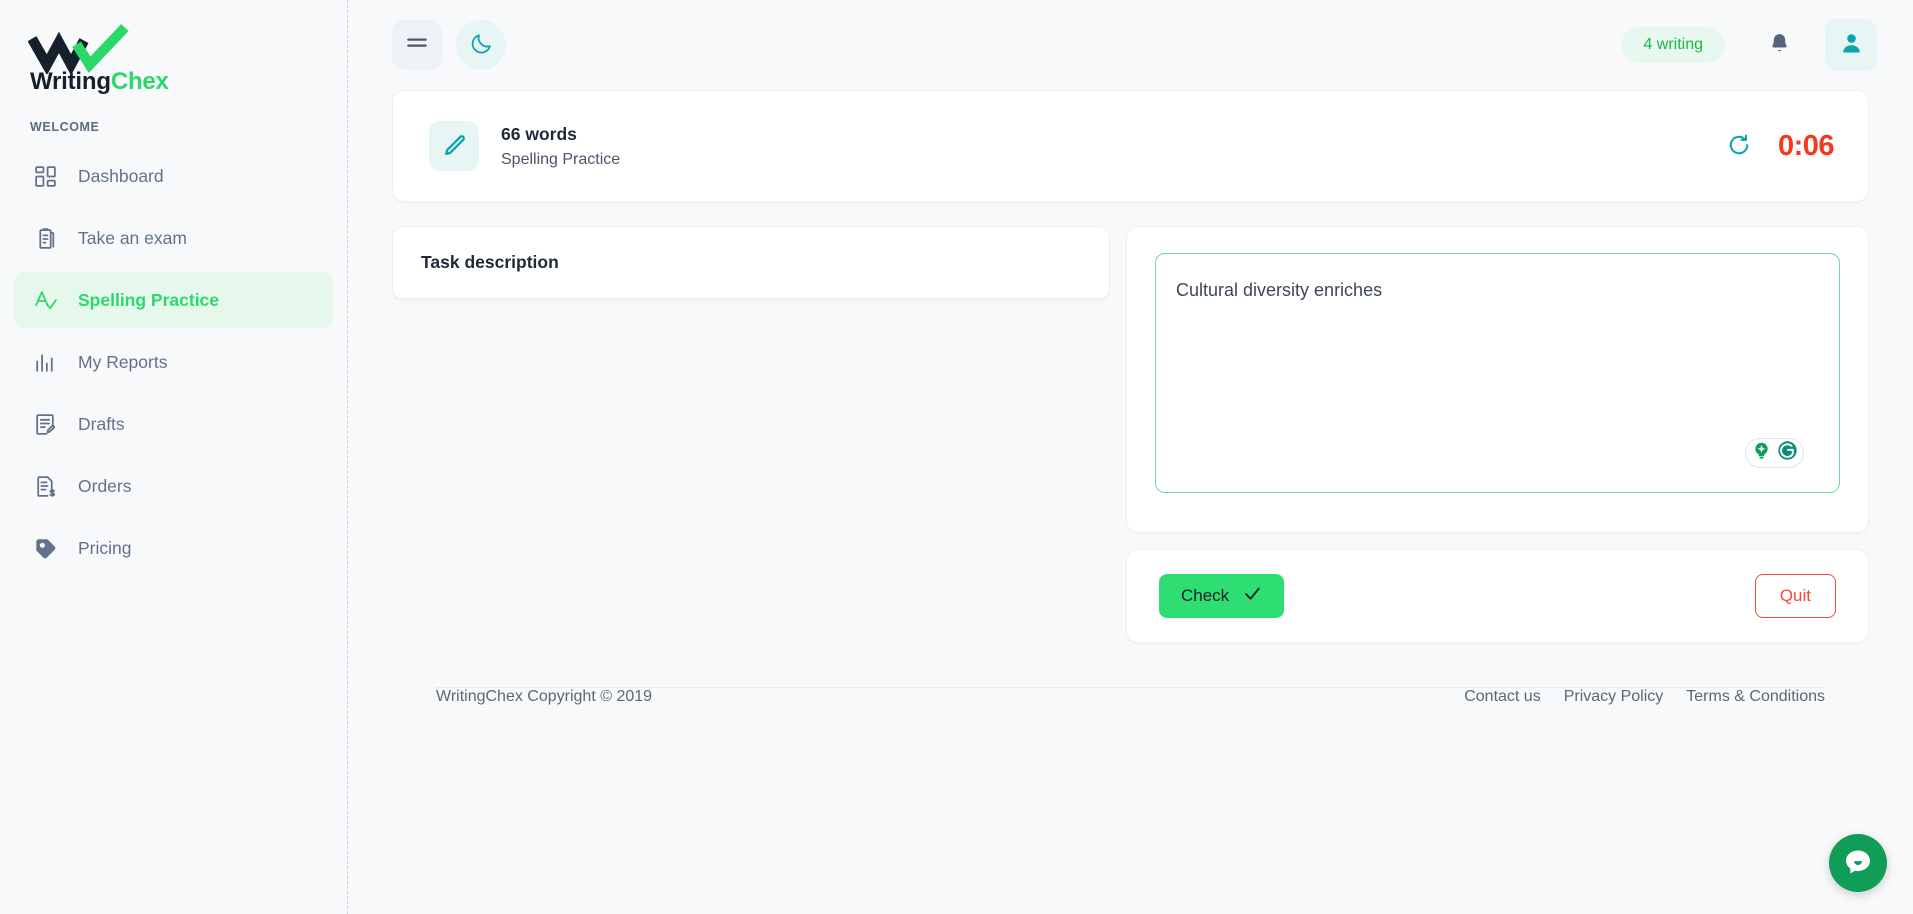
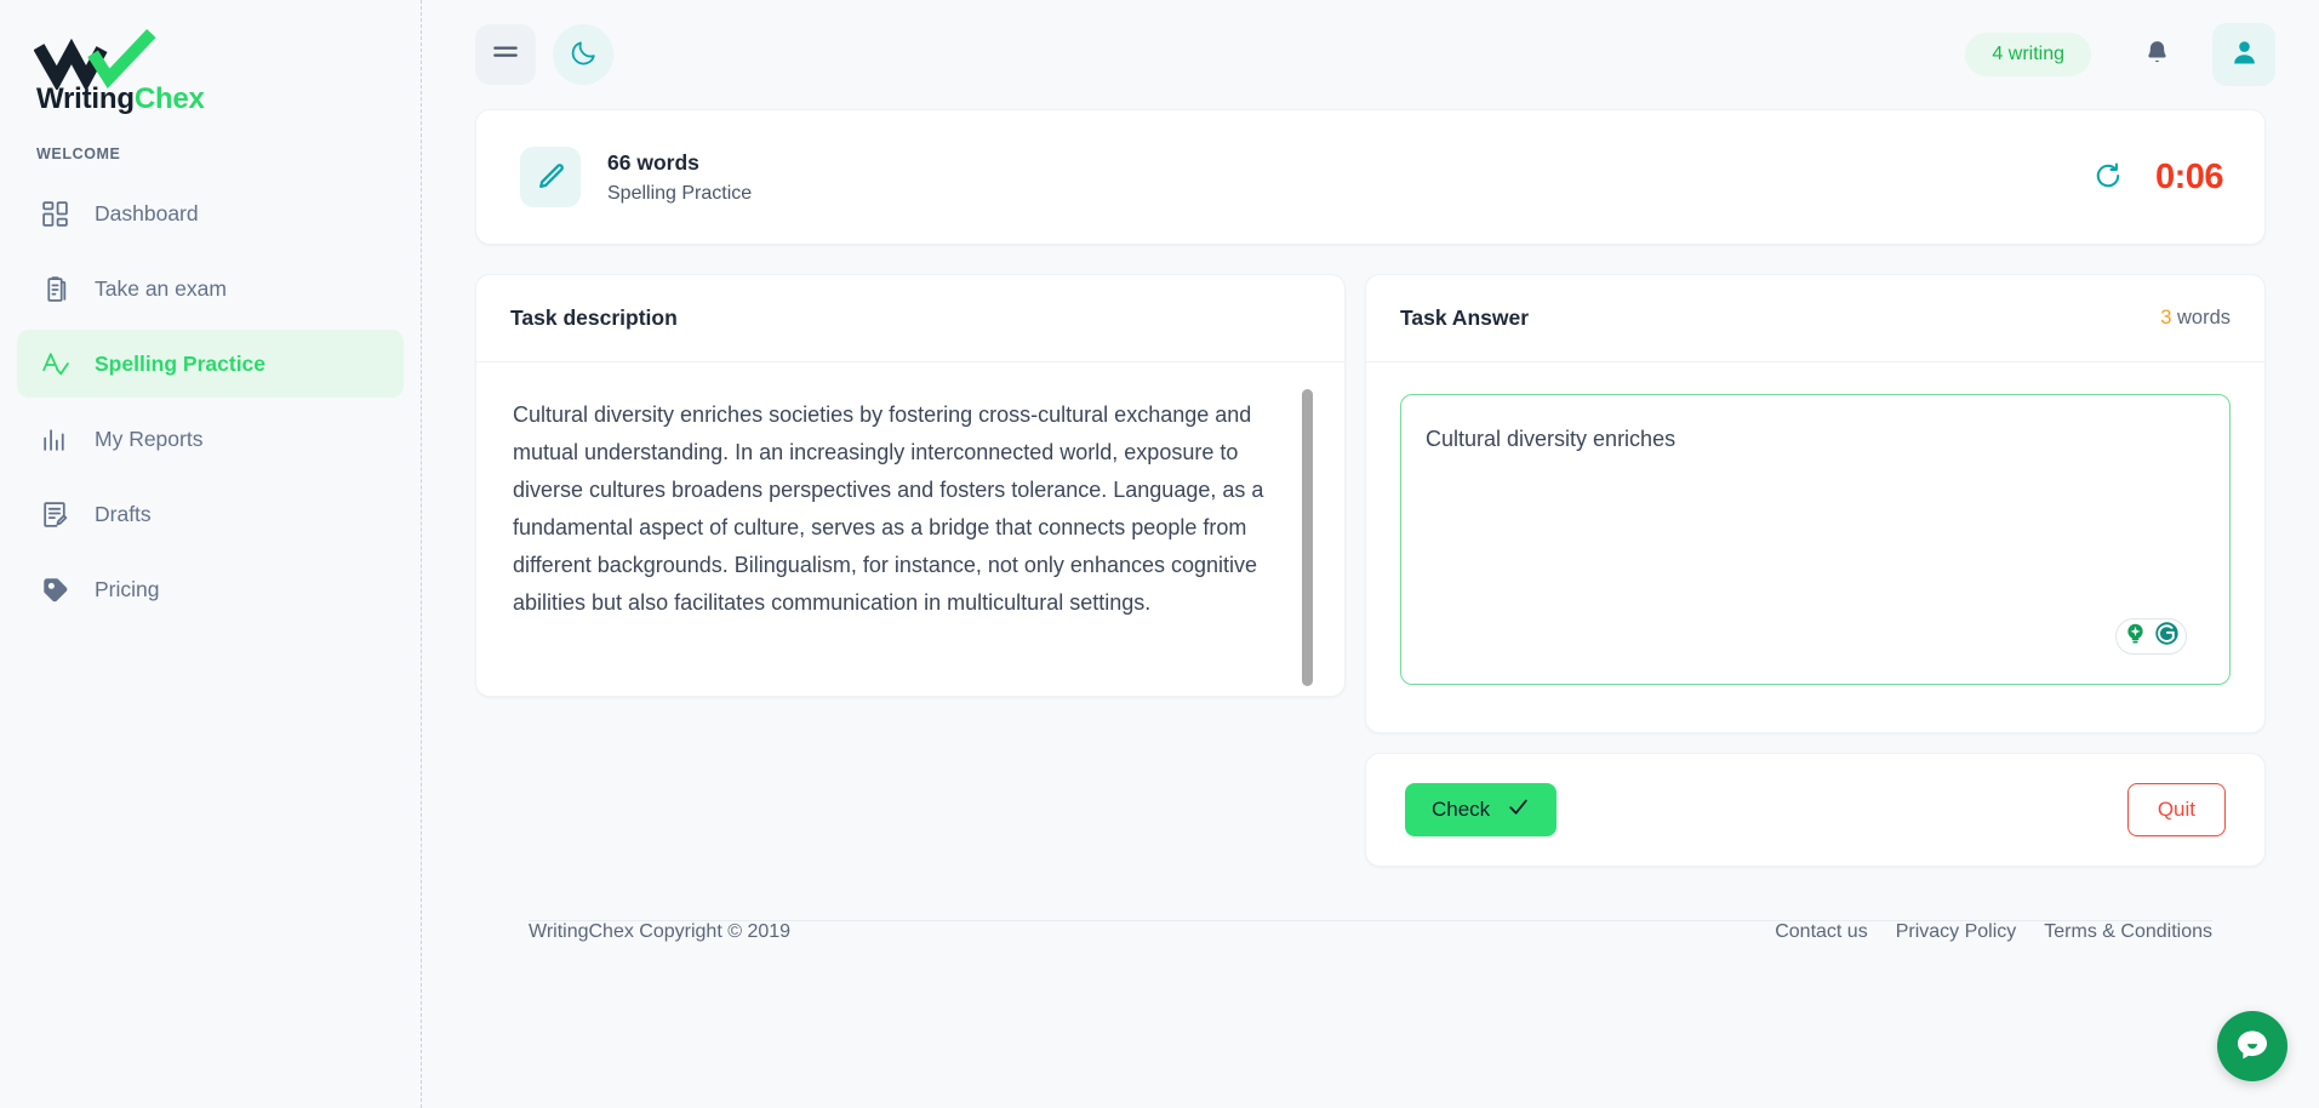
  WritingChex
  WELCOME
  Dashboard
  Take an exam
  Spelling Practice
  My Reports
  Drafts
- Orders
  Pricing
  4 writing
  66 words
  Spelling Practice
  0:06
  Task description
+ Cultural diversity enriches societies by fostering cross-cultural exchange and mutual understanding. In an increasingly interconnected world, exposure to diverse cultures broadens perspectives and fosters tolerance. Language, as a fundamental aspect of culture, serves as a bridge that connects people from different backgrounds. Bilingualism, for instance, not only enhances cognitive abilities but also facilitates communication in multicultural settings.
+ Task Answer
+ 3 words
  Cultural diversity enriches
  Check
  Quit
  WritingChex Copyright © 2019
  Contact us
  Privacy Policy
  Terms & Conditions
